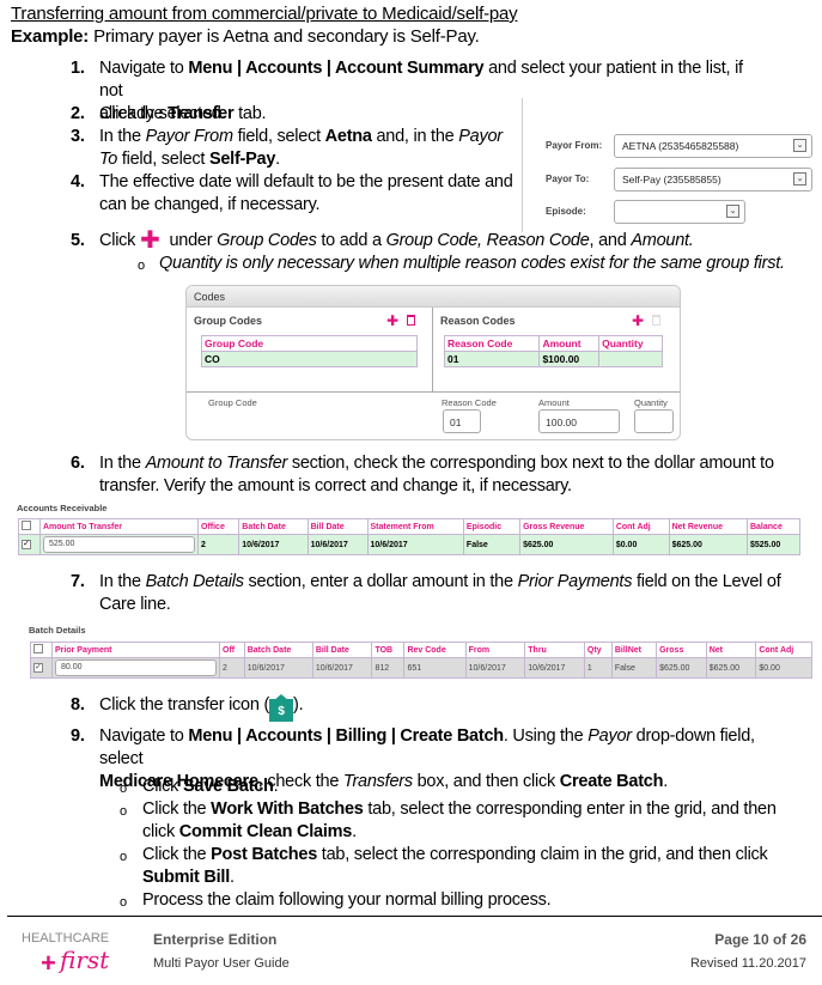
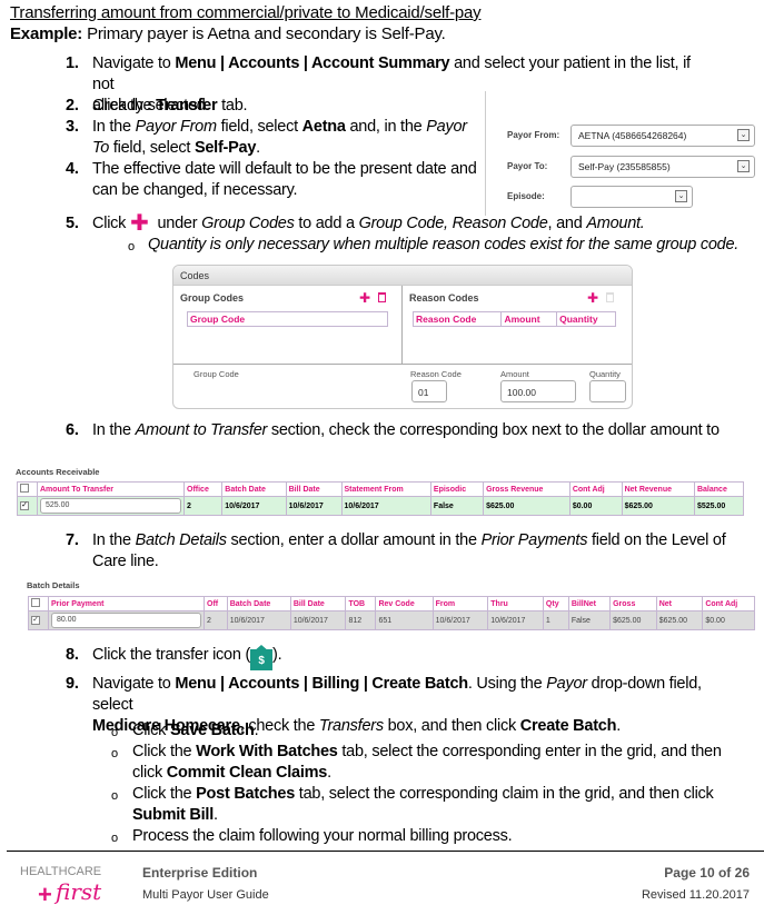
  Transferring amount from commercial/private to Medicaid/self-pay
  Example: Primary payer is Aetna and secondary is Self-Pay.
  1.
  Navigate to Menu | Accounts | Account Summary and select your patient in the list, if not
  already selected.
  2.
  Click the Transfer tab.
  3.
  In the Payor From field, select Aetna and, in the Payor
  To field, select Self-Pay.
  4.
  The effective date will default to be the present date and
  can be changed, if necessary.
  5.
  Click ✚ under Group Codes to add a Group Code, Reason Code, and Amount.
  o
- Quantity is only necessary when multiple reason codes exist for the same group first.
+ Quantity is only necessary when multiple reason codes exist for the same group code.
  Payor From:
- AETNA (2535465825588)
+ AETNA (4586654268264)
  Payor To:
  Self-Pay (235585855)
  Episode:
  Codes
  Group Codes
  ✚
  Reason Codes
  ✚
  Group Code
- CO
  Reason Code	Amount	Quantity
- 01	$100.00
  Group Code
  Reason Code
  01
  Amount
  100.00
  Quantity
  6.
  In the Amount to Transfer section, check the corresponding box next to the dollar amount to
- transfer. Verify the amount is correct and change it, if necessary.
  Accounts Receivable
  7.
  In the Batch Details section, enter a dollar amount in the Prior Payments field on the Level of
  Care line.
  Batch Details
  8.
  Click the transfer icon ( $).
  9.
  Navigate to Menu | Accounts | Billing | Create Batch. Using the Payor drop-down field, select
  Medicare Homecare, check the Transfers box, and then click Create Batch.
  o
  Click Save Batch.
  o
  Click the Work With Batches tab, select the corresponding enter in the grid, and then
  click Commit Clean Claims.
  o
  Click the Post Batches tab, select the corresponding claim in the grid, and then click
  Submit Bill.
  o
  Process the claim following your normal billing process.
  HEALTHCARE
  +
  first
  Enterprise Edition
  Multi Payor User Guide
  Page 10 of 26
  Revised 11.20.2017
